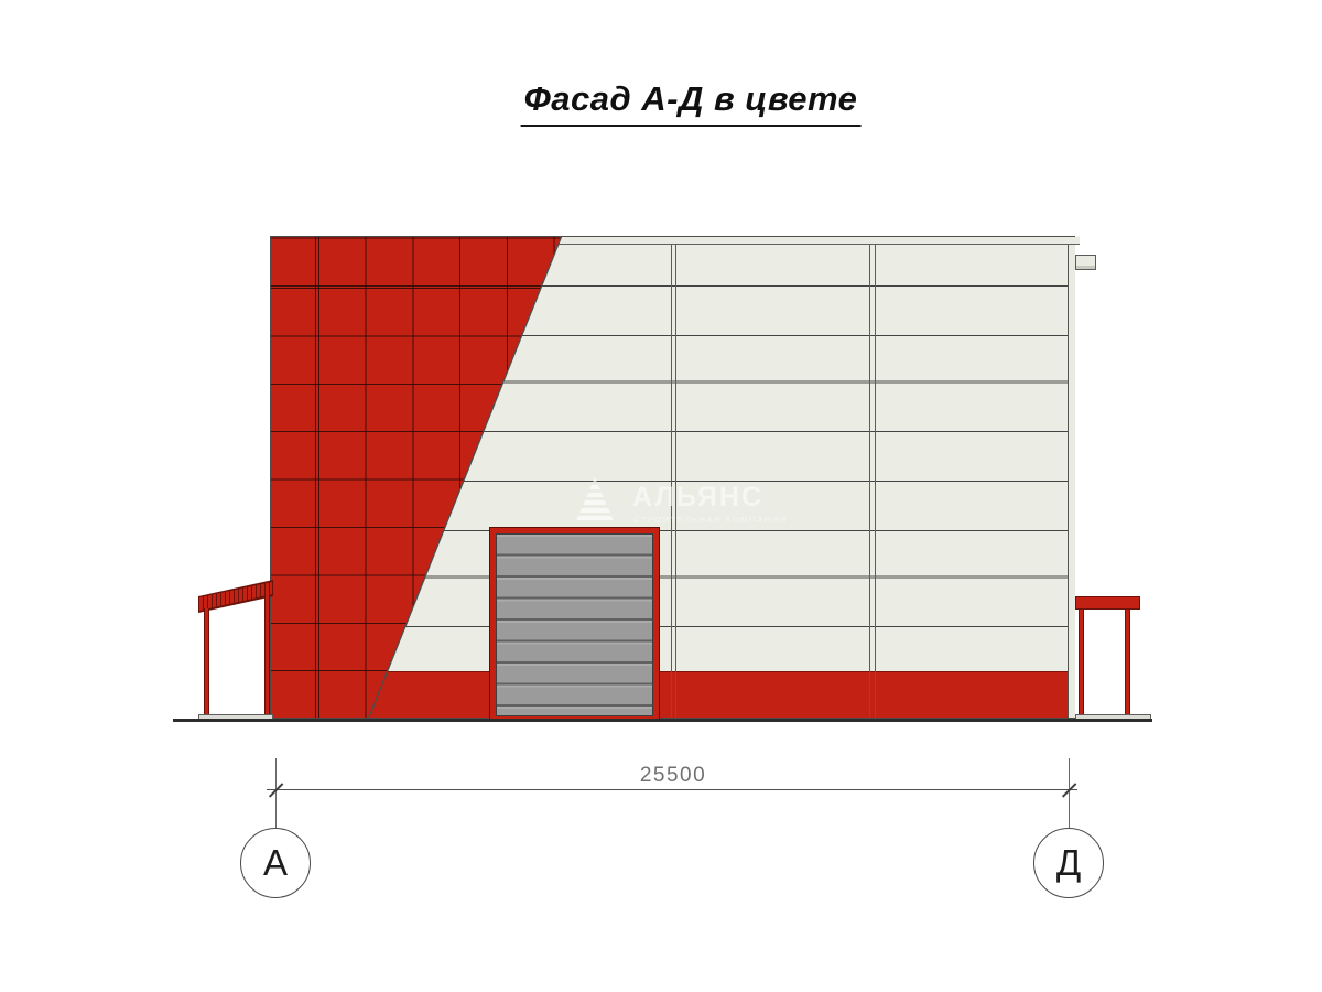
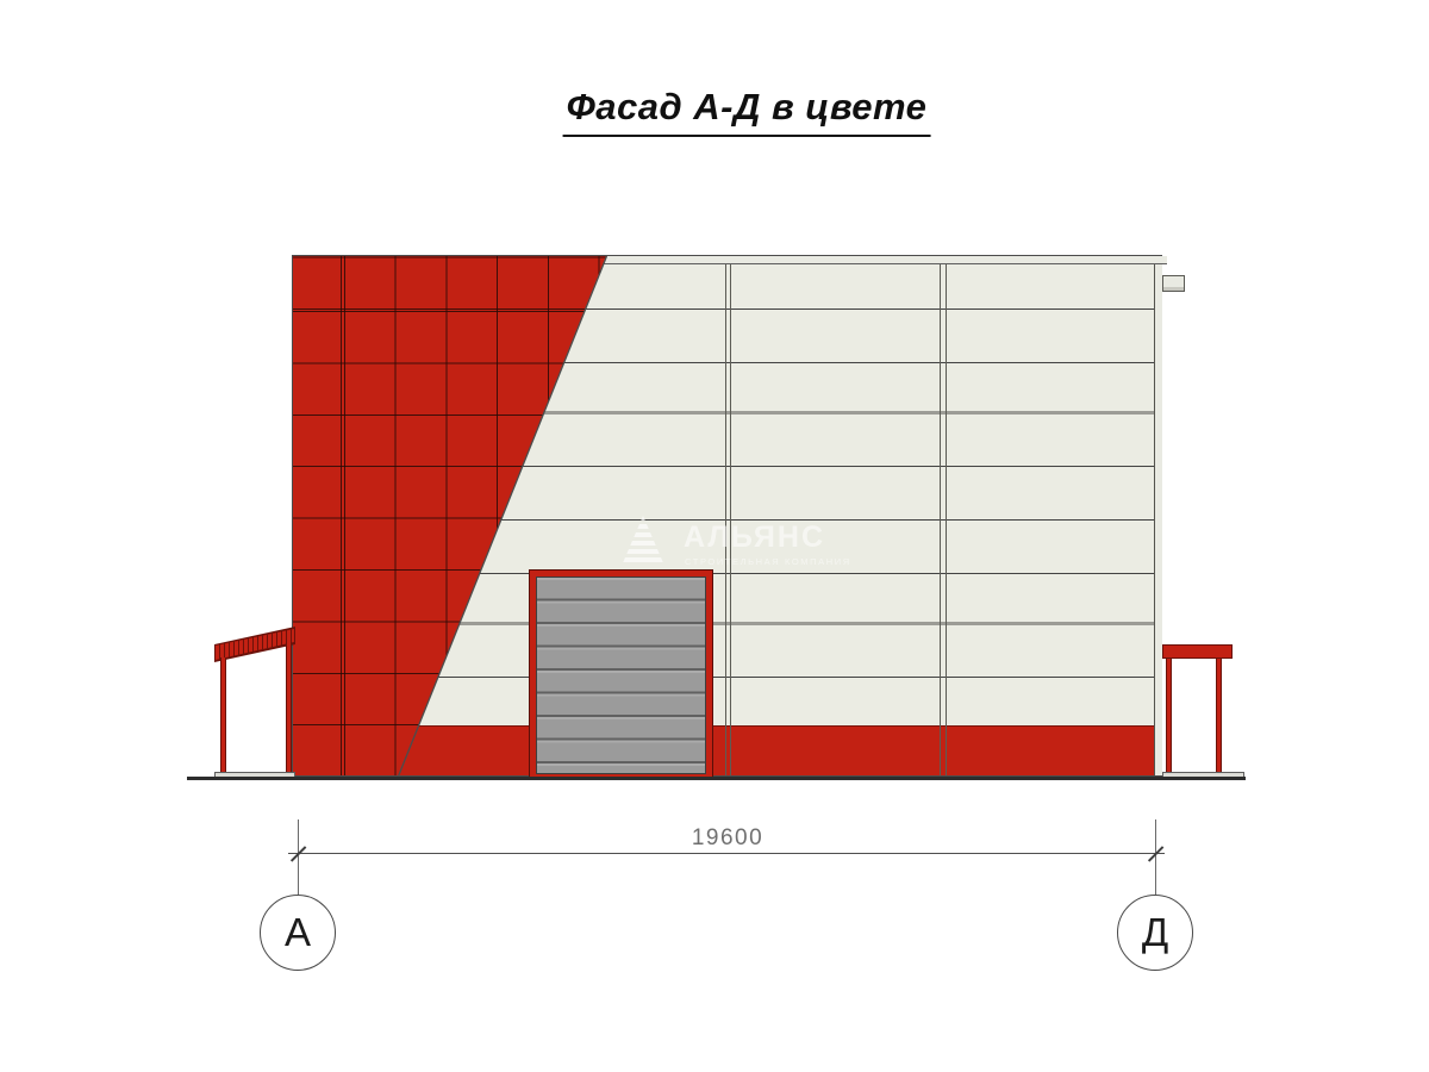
  Фасад А-Д в цвете
  АЛЬЯНС
  СТРОИТЕЛЬНАЯ КОМПАНИЯ
- 25500
+ 19600
  А
  Д
